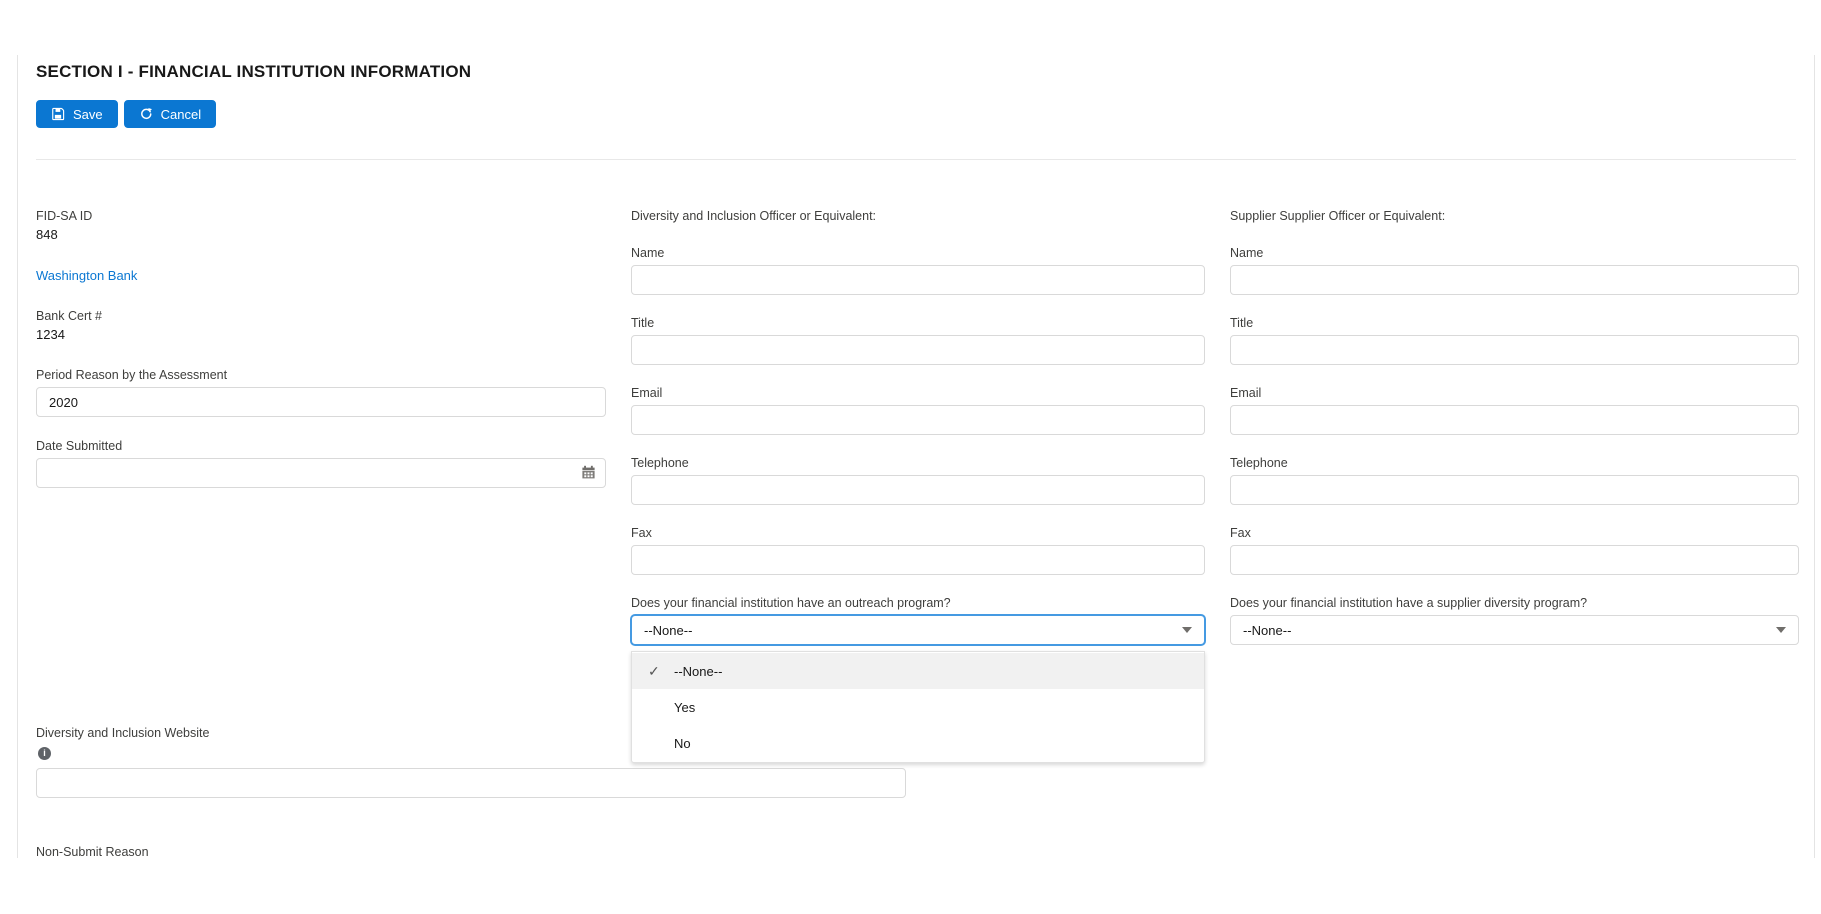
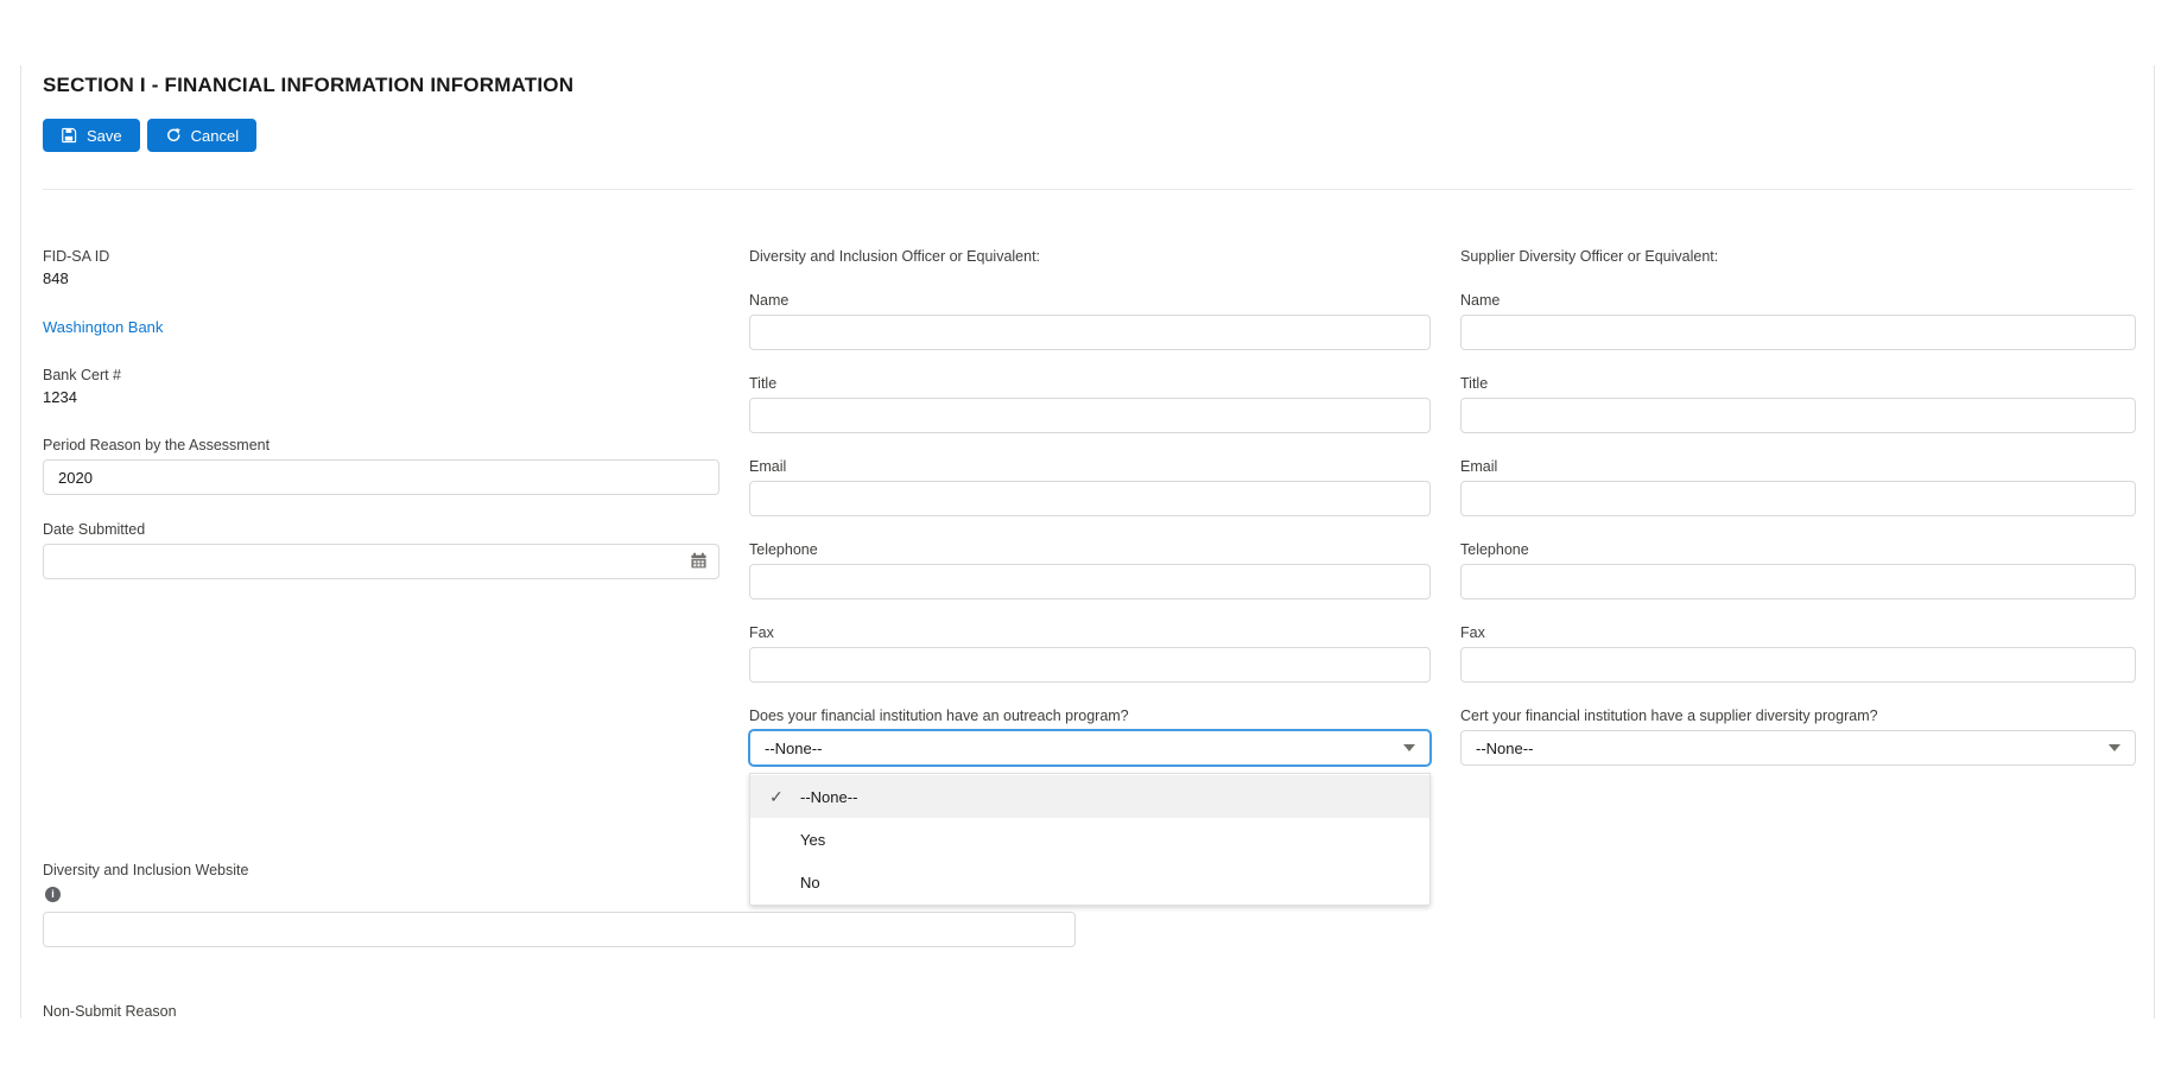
- SECTION I - FINANCIAL INSTITUTION INFORMATION
+ SECTION I - FINANCIAL INFORMATION INFORMATION
  Save
  Cancel
  FID-SA ID
  848
  Washington Bank
  Bank Cert #
  1234
  Period Reason by the Assessment
  2020
  Date Submitted
  Diversity and Inclusion Officer or Equivalent:
  Name
  Title
  Email
  Telephone
  Fax
  Does your financial institution have an outreach program?
  --None--
  ✓
  --None--
  Yes
  No
- Supplier Supplier Officer or Equivalent:
+ Supplier Diversity Officer or Equivalent:
  Name
  Title
  Email
  Telephone
  Fax
- Does your financial institution have a supplier diversity program?
+ Cert your financial institution have a supplier diversity program?
  --None--
  Diversity and Inclusion Website
  i
  Non-Submit Reason
